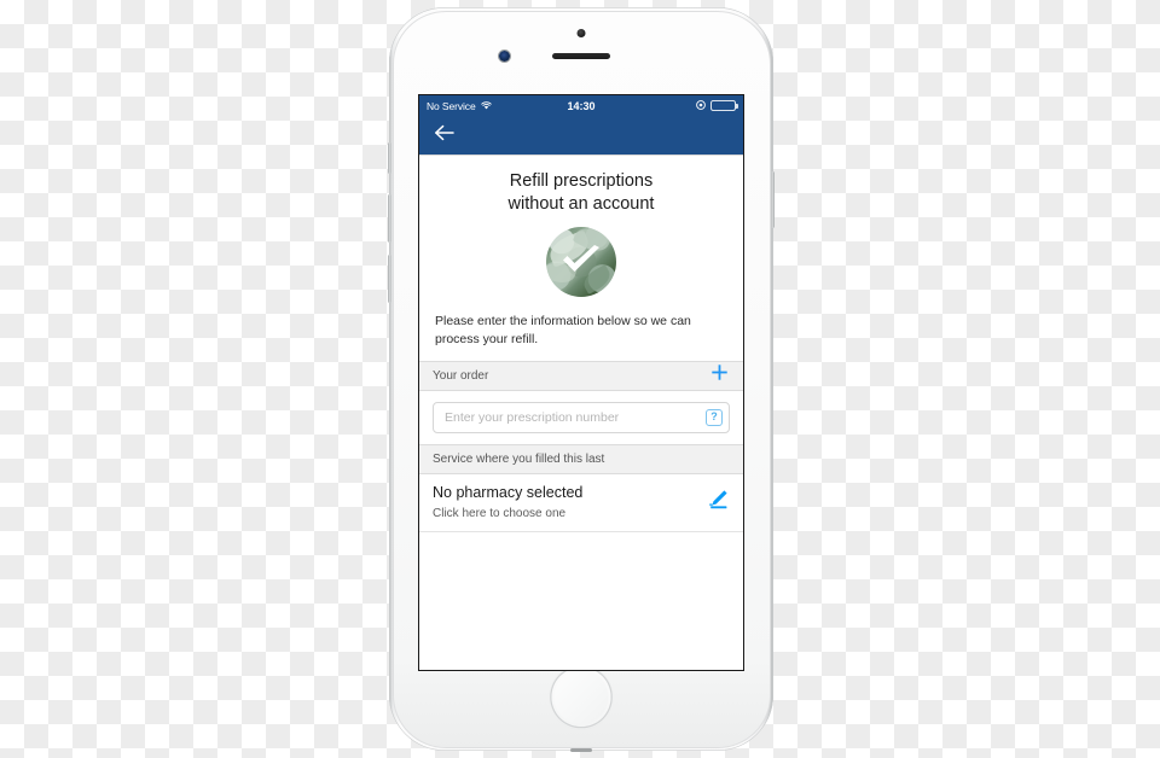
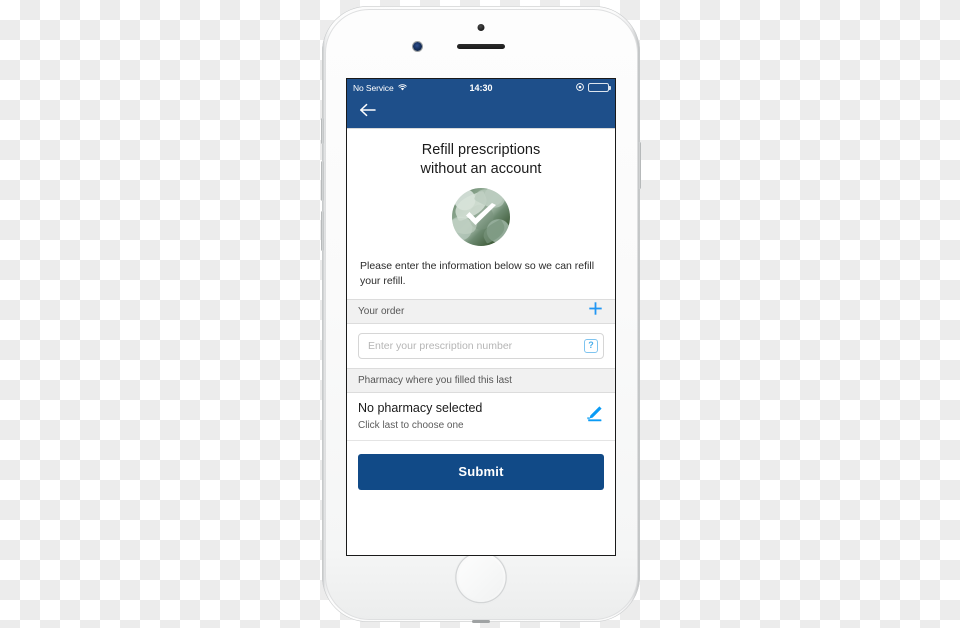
  No Service
  14:30
  Refill prescriptions
  without an account
- Please enter the information below so we can process your refill.
+ Please enter the information below so we can refill your refill.
  Your order
  Enter your prescription number
  ?
- Service where you filled this last
+ Pharmacy where you filled this last
  No pharmacy selected
- Click here to choose one
+ Click last to choose one
+ Submit
